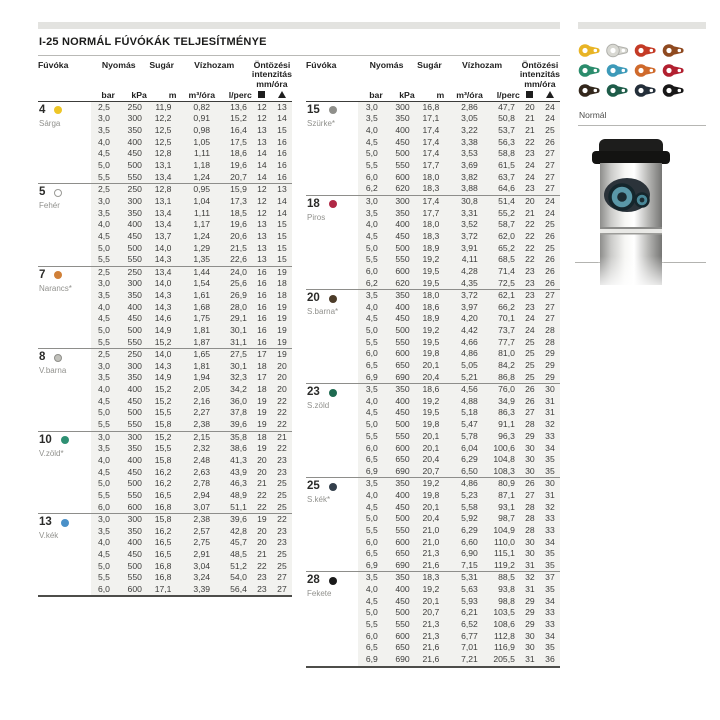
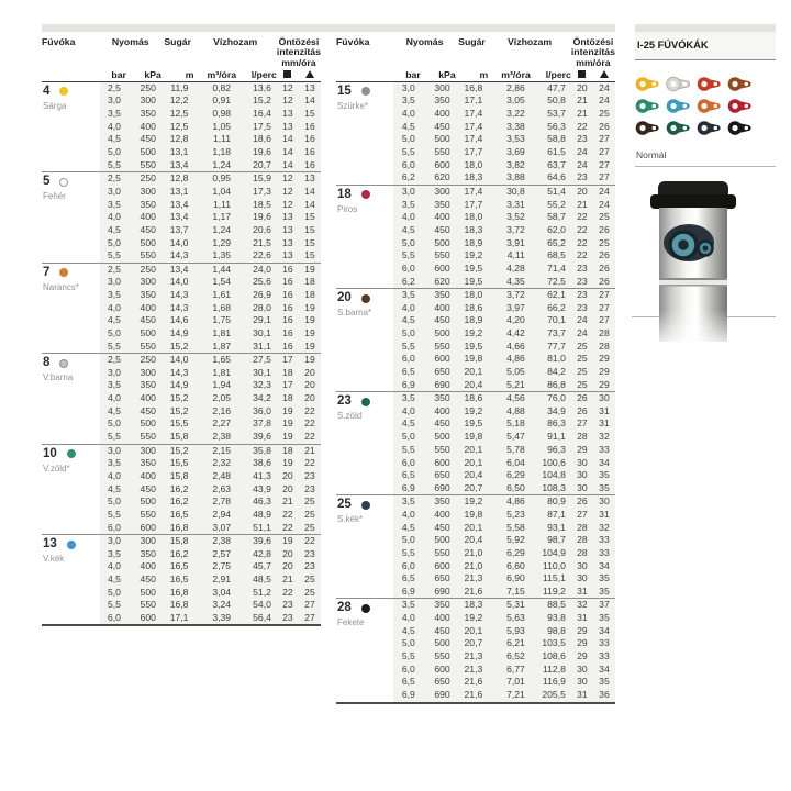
- I-25 NORMÁL FÚVÓKÁK TELJESÍTMÉNYE
  Fúvóka	Nyomás	Sugár	Vízhozam	Öntözésiintenzitásmm/óra
  bar	kPa	m	m³/óra	l/perc
  4Sárga	2,5	250	11,9	0,82	13,6	12	13
  3,0	300	12,2	0,91	15,2	12	14
  3,5	350	12,5	0,98	16,4	13	15
  4,0	400	12,5	1,05	17,5	13	16
  4,5	450	12,8	1,11	18,6	14	16
  5,0	500	13,1	1,18	19,6	14	16
  5,5	550	13,4	1,24	20,7	14	16
  5Fehér	2,5	250	12,8	0,95	15,9	12	13
  3,0	300	13,1	1,04	17,3	12	14
  3,5	350	13,4	1,11	18,5	12	14
  4,0	400	13,4	1,17	19,6	13	15
  4,5	450	13,7	1,24	20,6	13	15
  5,0	500	14,0	1,29	21,5	13	15
  5,5	550	14,3	1,35	22,6	13	15
  7Narancs*	2,5	250	13,4	1,44	24,0	16	19
  3,0	300	14,0	1,54	25,6	16	18
  3,5	350	14,3	1,61	26,9	16	18
  4,0	400	14,3	1,68	28,0	16	19
  4,5	450	14,6	1,75	29,1	16	19
  5,0	500	14,9	1,81	30,1	16	19
  5,5	550	15,2	1,87	31,1	16	19
  8V.barna	2,5	250	14,0	1,65	27,5	17	19
  3,0	300	14,3	1,81	30,1	18	20
  3,5	350	14,9	1,94	32,3	17	20
  4,0	400	15,2	2,05	34,2	18	20
  4,5	450	15,2	2,16	36,0	19	22
  5,0	500	15,5	2,27	37,8	19	22
  5,5	550	15,8	2,38	39,6	19	22
  10V.zöld*	3,0	300	15,2	2,15	35,8	18	21
  3,5	350	15,5	2,32	38,6	19	22
  4,0	400	15,8	2,48	41,3	20	23
  4,5	450	16,2	2,63	43,9	20	23
  5,0	500	16,2	2,78	46,3	21	25
  5,5	550	16,5	2,94	48,9	22	25
  6,0	600	16,8	3,07	51,1	22	25
  13V.kék	3,0	300	15,8	2,38	39,6	19	22
  3,5	350	16,2	2,57	42,8	20	23
  4,0	400	16,5	2,75	45,7	20	23
  4,5	450	16,5	2,91	48,5	21	25
  5,0	500	16,8	3,04	51,2	22	25
  5,5	550	16,8	3,24	54,0	23	27
  6,0	600	17,1	3,39	56,4	23	27
  Fúvóka	Nyomás	Sugár	Vízhozam	Öntözésiintenzitásmm/óra
  bar	kPa	m	m³/óra	l/perc
  15Szürke*	3,0	300	16,8	2,86	47,7	20	24
  3,5	350	17,1	3,05	50,8	21	24
  4,0	400	17,4	3,22	53,7	21	25
  4,5	450	17,4	3,38	56,3	22	26
  5,0	500	17,4	3,53	58,8	23	27
  5,5	550	17,7	3,69	61,5	24	27
  6,0	600	18,0	3,82	63,7	24	27
  6,2	620	18,3	3,88	64,6	23	27
  18Piros	3,0	300	17,4	30,8	51,4	20	24
  3,5	350	17,7	3,31	55,2	21	24
  4,0	400	18,0	3,52	58,7	22	25
  4,5	450	18,3	3,72	62,0	22	26
  5,0	500	18,9	3,91	65,2	22	25
  5,5	550	19,2	4,11	68,5	22	26
  6,0	600	19,5	4,28	71,4	23	26
  6,2	620	19,5	4,35	72,5	23	26
  20S.barna*	3,5	350	18,0	3,72	62,1	23	27
  4,0	400	18,6	3,97	66,2	23	27
  4,5	450	18,9	4,20	70,1	24	27
  5,0	500	19,2	4,42	73,7	24	28
  5,5	550	19,5	4,66	77,7	25	28
  6,0	600	19,8	4,86	81,0	25	29
  6,5	650	20,1	5,05	84,2	25	29
  6,9	690	20,4	5,21	86,8	25	29
  23S.zöld	3,5	350	18,6	4,56	76,0	26	30
  4,0	400	19,2	4,88	34,9	26	31
  4,5	450	19,5	5,18	86,3	27	31
  5,0	500	19,8	5,47	91,1	28	32
  5,5	550	20,1	5,78	96,3	29	33
  6,0	600	20,1	6,04	100,6	30	34
  6,5	650	20,4	6,29	104,8	30	35
  6,9	690	20,7	6,50	108,3	30	35
  25S.kék*	3,5	350	19,2	4,86	80,9	26	30
  4,0	400	19,8	5,23	87,1	27	31
  4,5	450	20,1	5,58	93,1	28	32
  5,0	500	20,4	5,92	98,7	28	33
  5,5	550	21,0	6,29	104,9	28	33
  6,0	600	21,0	6,60	110,0	30	34
  6,5	650	21,3	6,90	115,1	30	35
  6,9	690	21,6	7,15	119,2	31	35
  28Fekete	3,5	350	18,3	5,31	88,5	32	37
  4,0	400	19,2	5,63	93,8	31	35
  4,5	450	20,1	5,93	98,8	29	34
  5,0	500	20,7	6,21	103,5	29	33
  5,5	550	21,3	6,52	108,6	29	33
  6,0	600	21,3	6,77	112,8	30	34
  6,5	650	21,6	7,01	116,9	30	35
  6,9	690	21,6	7,21	205,5	31	36
+ I-25 FÚVÓKÁK
  Normál
